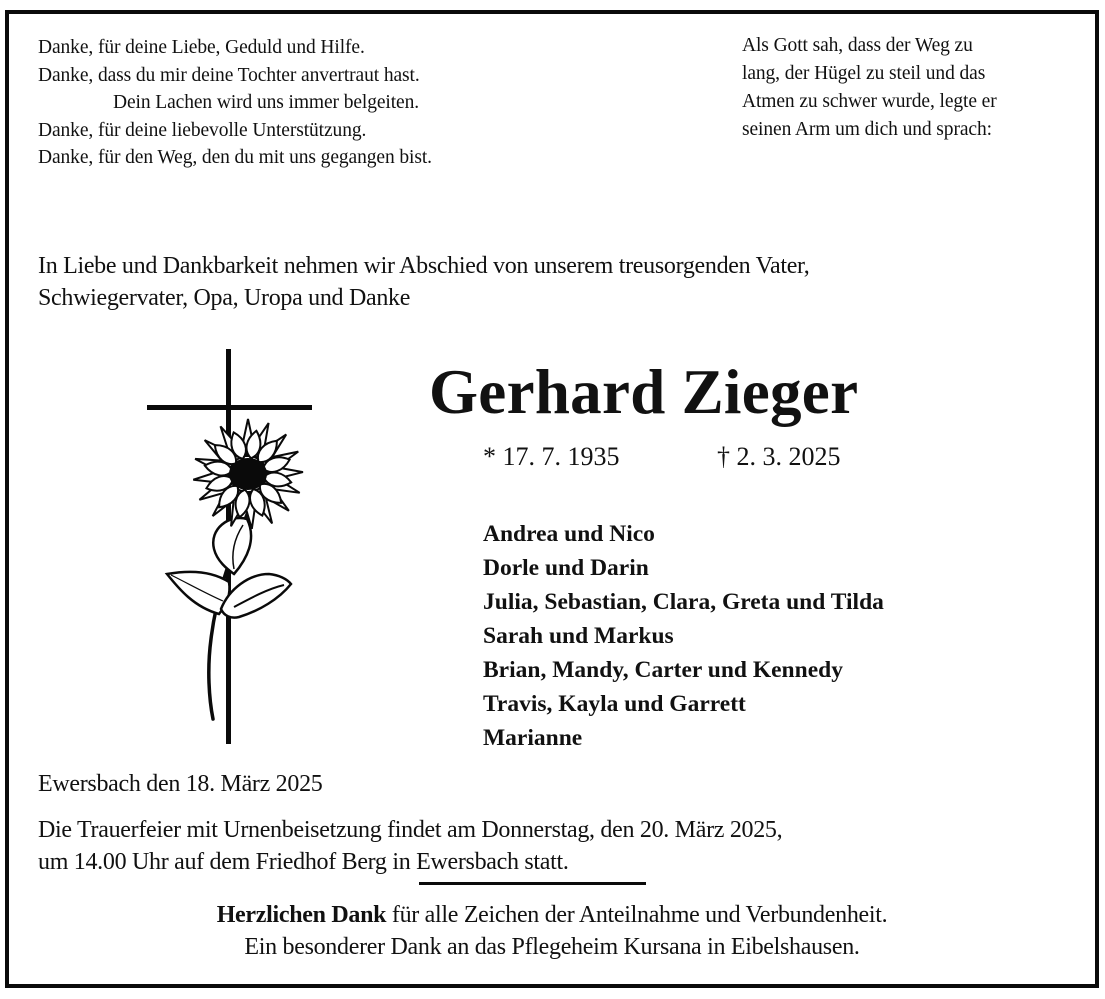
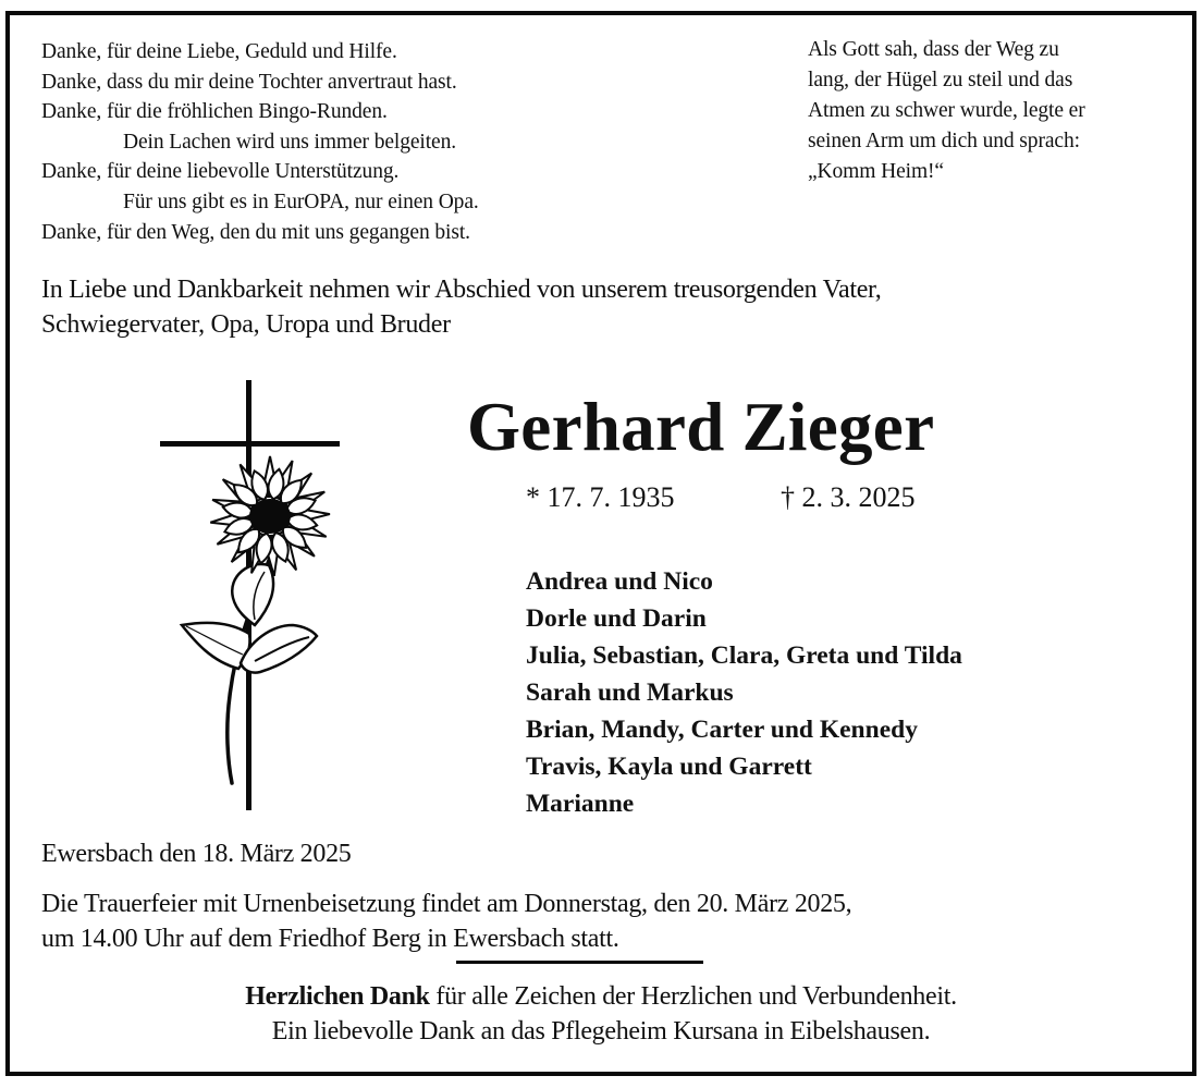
  Danke, für deine Liebe, Geduld und Hilfe.
  Danke, dass du mir deine Tochter anvertraut hast.
+ Danke, für die fröhlichen Bingo-Runden.
  Dein Lachen wird uns immer belgeiten.
  Danke, für deine liebevolle Unterstützung.
+ Für uns gibt es in EurOPA, nur einen Opa.
  Danke, für den Weg, den du mit uns gegangen bist.
  Als Gott sah, dass der Weg zu
  lang, der Hügel zu steil und das
  Atmen zu schwer wurde, legte er
  seinen Arm um dich und sprach:
+ „Komm Heim!“
  In Liebe und Dankbarkeit nehmen wir Abschied von unserem treusorgenden Vater,
- Schwiegervater, Opa, Uropa und Danke
+ Schwiegervater, Opa, Uropa und Bruder
  Gerhard Zieger
  * 17. 7. 1935
  † 2. 3. 2025
  Andrea und Nico
  Dorle und Darin
  Julia, Sebastian, Clara, Greta und Tilda
  Sarah und Markus
  Brian, Mandy, Carter und Kennedy
  Travis, Kayla und Garrett
  Marianne
  Ewersbach den 18. März 2025
  Die Trauerfeier mit Urnenbeisetzung findet am Donnerstag, den 20. März 2025,
  um 14.00 Uhr auf dem Friedhof Berg in Ewersbach statt.
- Herzlichen Dank für alle Zeichen der Anteilnahme und Verbundenheit.
+ Herzlichen Dank für alle Zeichen der Herzlichen und Verbundenheit.
- Ein besonderer Dank an das Pflegeheim Kursana in Eibelshausen.
+ Ein liebevolle Dank an das Pflegeheim Kursana in Eibelshausen.
